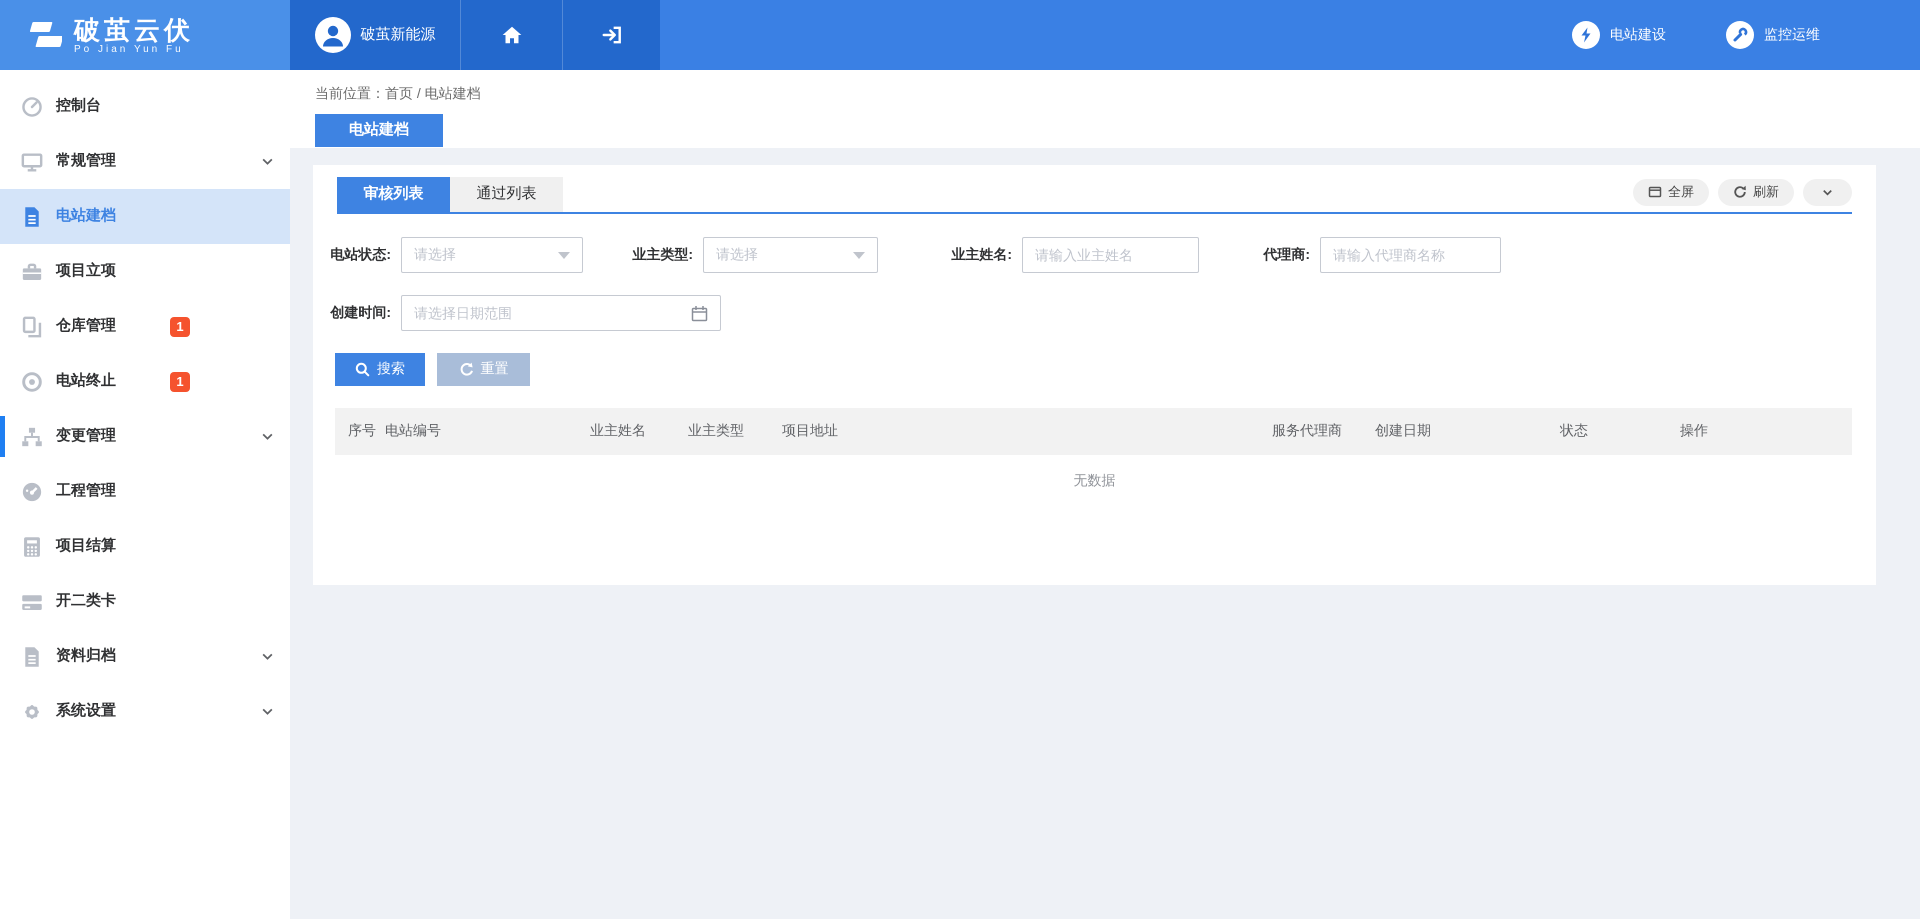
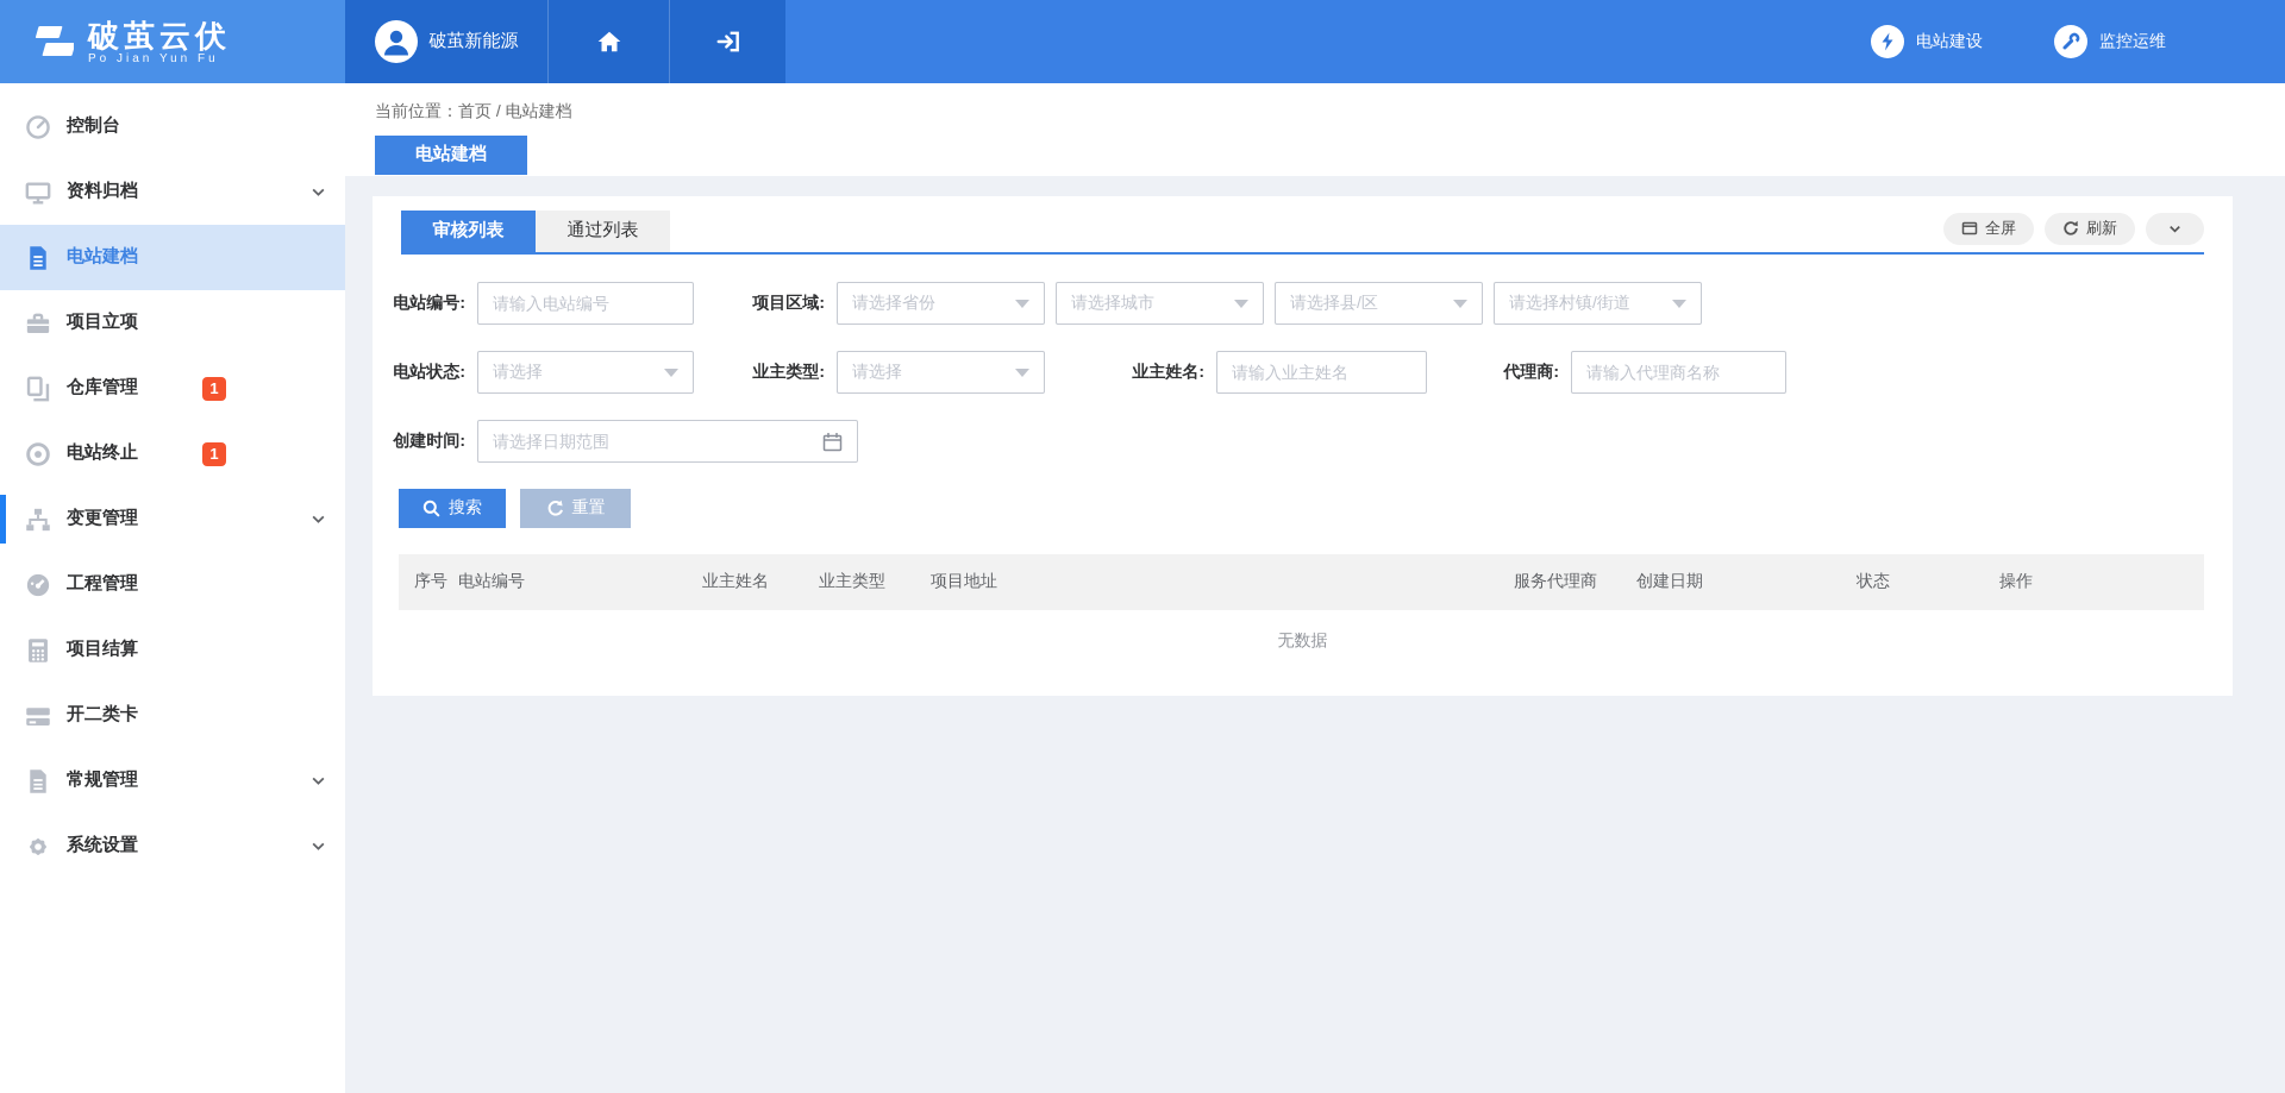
  破茧云伏
  Po Jian Yun Fu
  破茧新能源
  电站建设
  监控运维
  控制台
- 常规管理
+ 资料归档
  电站建档
  项目立项
  仓库管理
  1
  电站终止
  1
  变更管理
  工程管理
  项目结算
  开二类卡
- 资料归档
+ 常规管理
  系统设置
  当前位置：首页 / 电站建档
  电站建档
  审核列表
  通过列表
  全屏
  刷新
+ 电站编号:
+ 请输入电站编号
+ 项目区域:
+ 请选择省份
+ 请选择城市
+ 请选择县/区
+ 请选择村镇/街道
  电站状态:
  请选择
  业主类型:
  请选择
  业主姓名:
  请输入业主姓名
  代理商:
  请输入代理商名称
  创建时间:
  请选择日期范围
  搜索
  重置
  序号
  电站编号
  业主姓名
  业主类型
  项目地址
  服务代理商
  创建日期
  状态
  操作
  无数据
